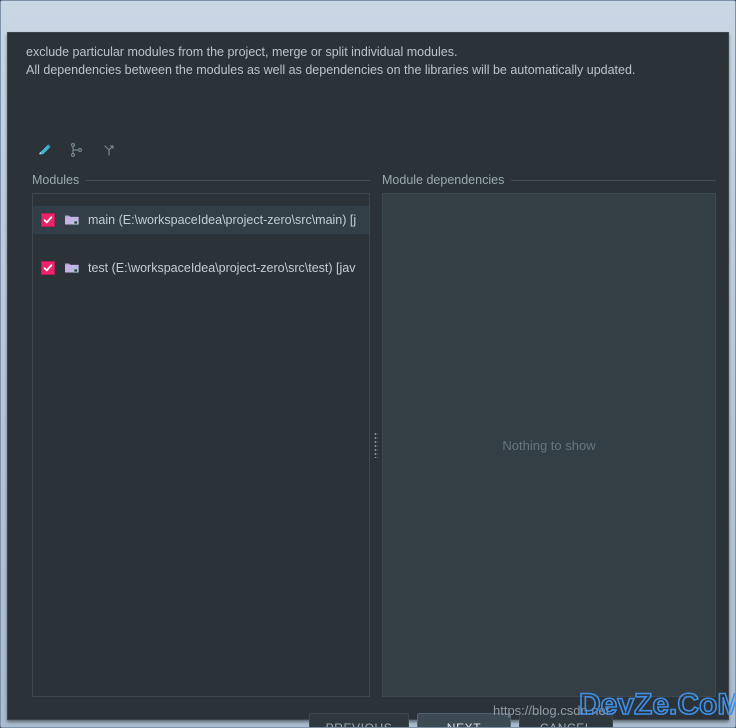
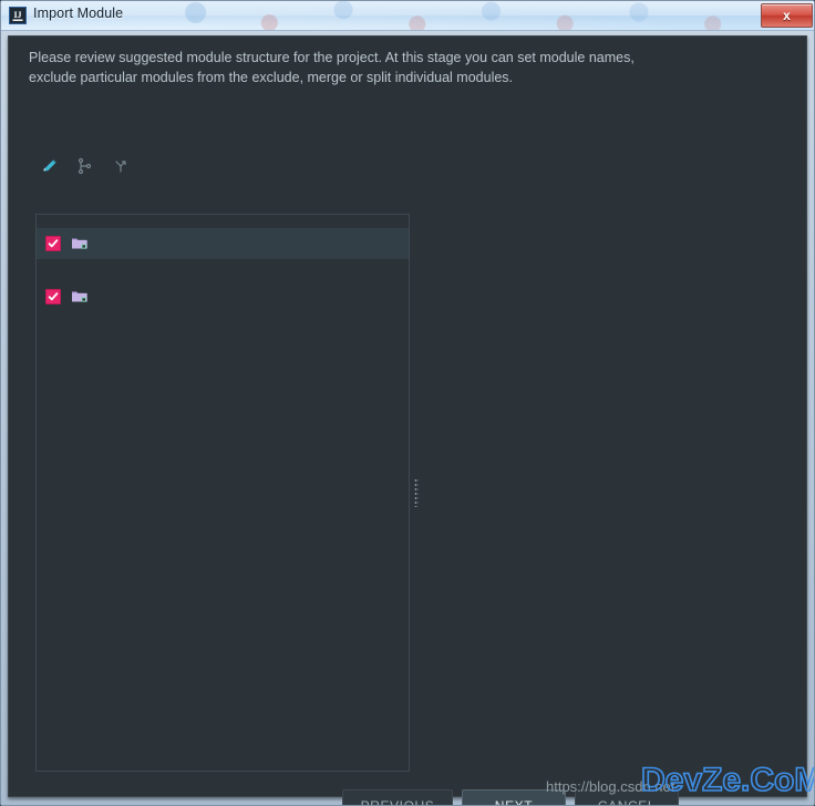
+ IJ
+ Import Module
+ x
+ Please review suggested module structure for the project. At this stage you can set module names,
- exclude particular modules from the project, merge or split individual modules.
+ exclude particular modules from the exclude, merge or split individual modules.
- All dependencies between the modules as well as dependencies on the libraries will be automatically updated.
- Modules
- Module dependencies
- main (E:\workspaceIdea\project-zero\src\main) [j
- test (E:\workspaceIdea\project-zero\src\test) [jav
- Nothing to show
  https://blog.csdn.net
  DevZe.CoM
